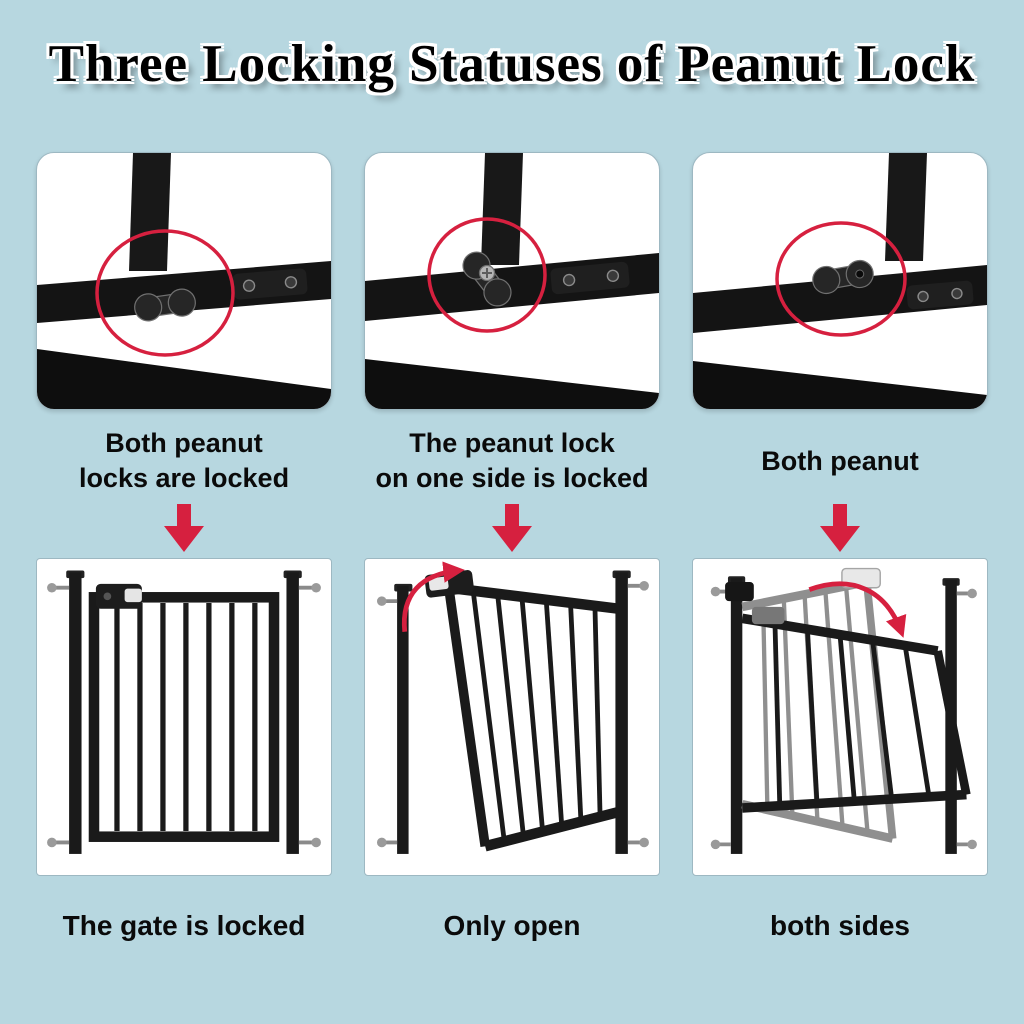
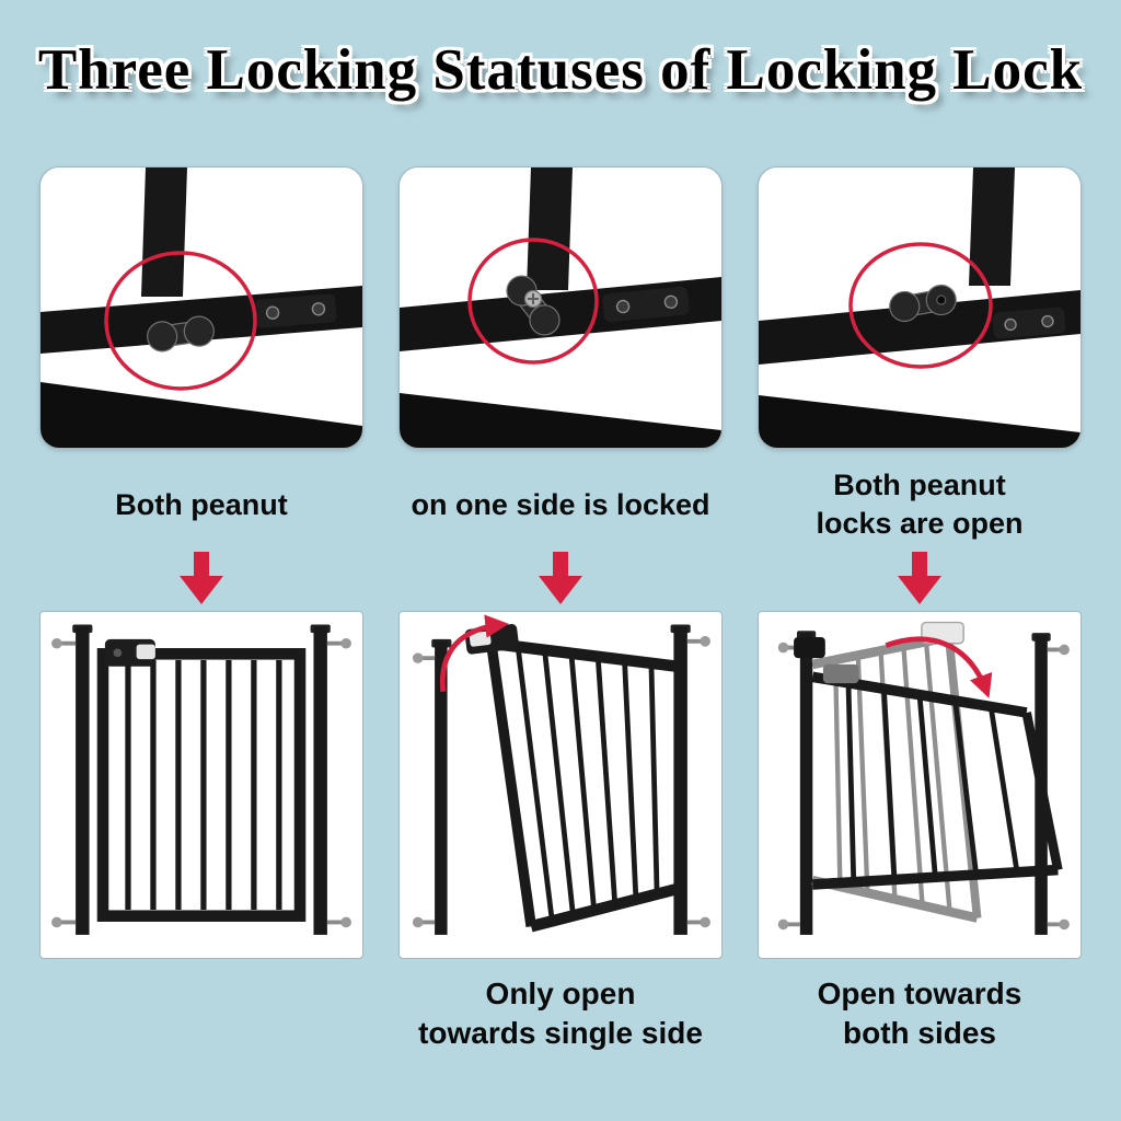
- Three Locking Statuses of Peanut Lock
+ Three Locking Statuses of Locking Lock
  Both peanut
- locks are locked
- The gate is locked
- The peanut lock
  on one side is locked
  Only open
+ towards single side
  Both peanut
+ locks are open
+ Open towards
  both sides
